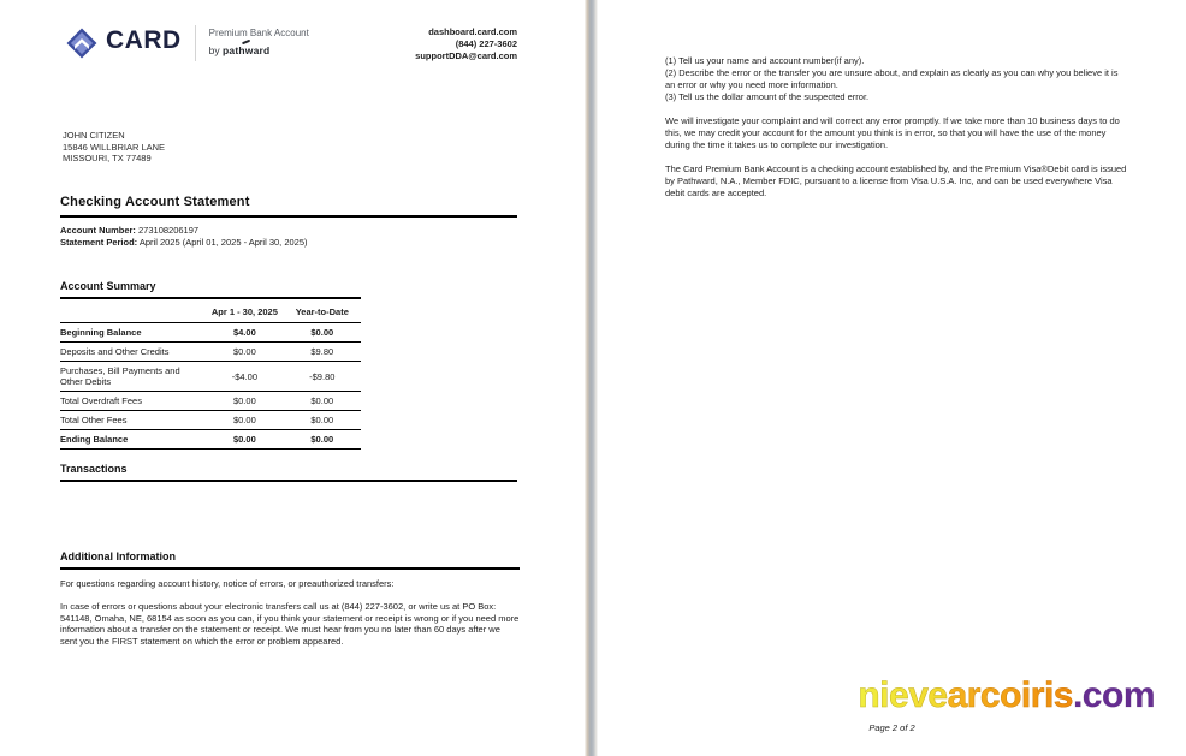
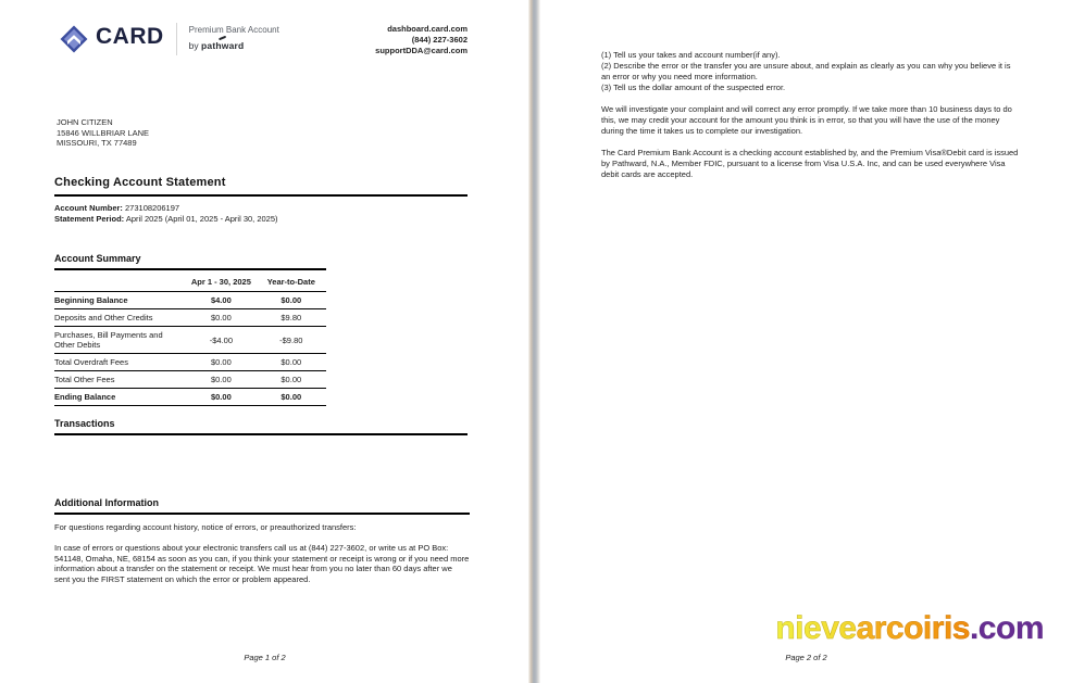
  CARD
  Premium Bank Account
  by pathward
  dashboard.card.com
  (844) 227-3602
  supportDDA@card.com
  JOHN CITIZEN
  15846 WILLBRIAR LANE
  MISSOURI, TX 77489
  Checking Account Statement
  Account Number: 273108206197
  Statement Period: April 2025 (April 01, 2025 - April 30, 2025)
  Account Summary
  	Apr 1 - 30, 2025	Year-to-Date
  Beginning Balance	$4.00	$0.00
  Deposits and Other Credits	$0.00	$9.80
  Purchases, Bill Payments and Other Debits	-$4.00	-$9.80
  Total Overdraft Fees	$0.00	$0.00
  Total Other Fees	$0.00	$0.00
  Ending Balance	$0.00	$0.00
  Transactions
  Additional Information
  For questions regarding account history, notice of errors, or preauthorized transfers:
  In case of errors or questions about your electronic transfers call us at (844) 227-3602, or write us at PO Box: 541148, Omaha, NE, 68154 as soon as you can, if you think your statement or receipt is wrong or if you need more information about a transfer on the statement or receipt. We must hear from you no later than 60 days after we sent you the FIRST statement on which the error or problem appeared.
+ Page 1 of 2
- (1) Tell us your name and account number(if any).
+ (1) Tell us your takes and account number(if any).
  (2) Describe the error or the transfer you are unsure about, and explain as clearly as you can why you believe it is an error or why you need more information.
  (3) Tell us the dollar amount of the suspected error.
  We will investigate your complaint and will correct any error promptly. If we take more than 10 business days to do this, we may credit your account for the amount you think is in error, so that you will have the use of the money during the time it takes us to complete our investigation.
  The Card Premium Bank Account is a checking account established by, and the Premium Visa®Debit card is issued by Pathward, N.A., Member FDIC, pursuant to a license from Visa U.S.A. Inc, and can be used everywhere Visa debit cards are accepted.
  nievearcoiris.com
  Page 2 of 2
